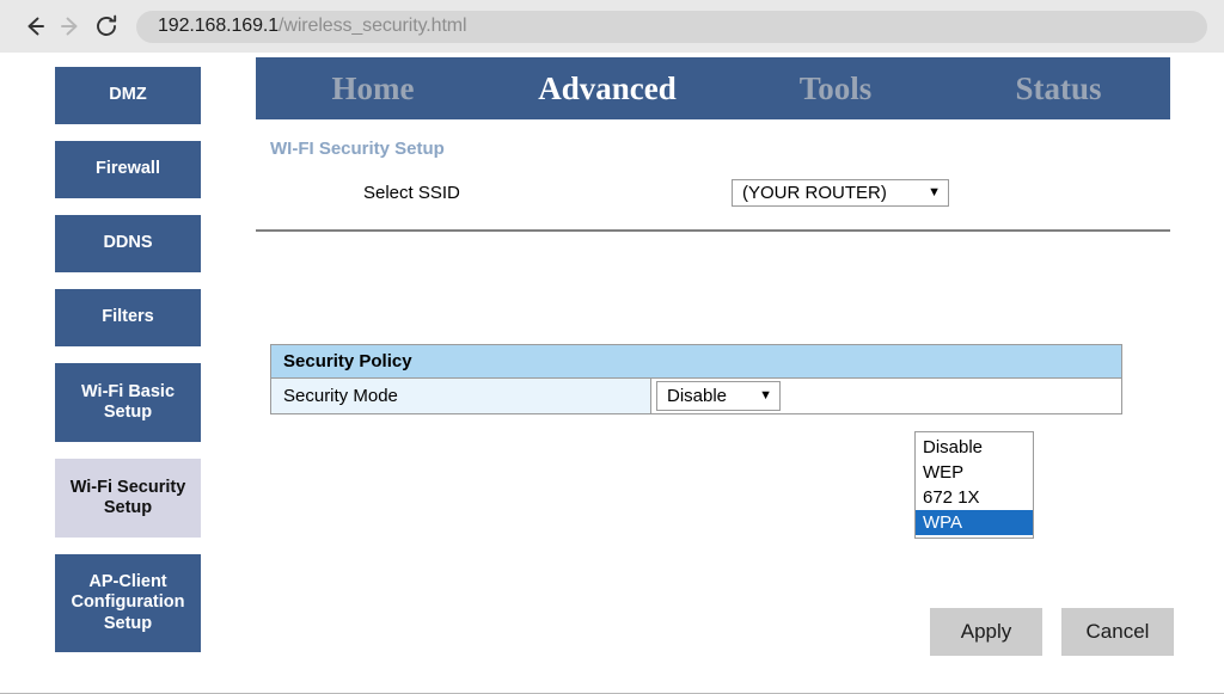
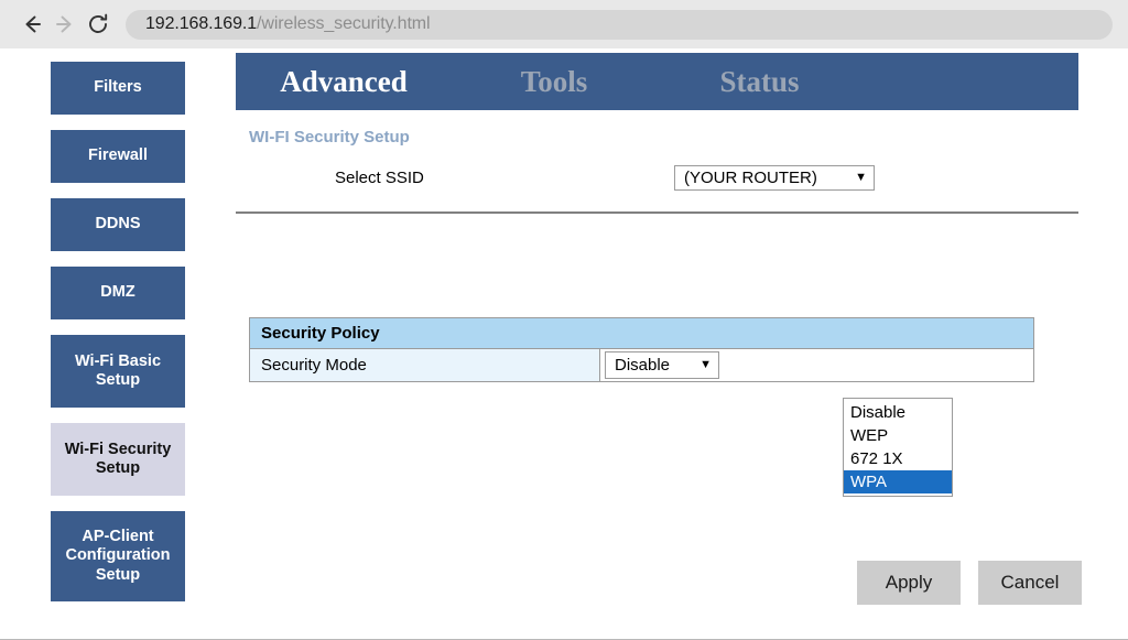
  192.168.169.1
  /wireless_security.html
- DMZ
+ Filters
  Firewall
  DDNS
- Filters
+ DMZ
  Wi-Fi Basic Setup
  Wi-Fi Security Setup
  AP-Client Configuration Setup
- Home
  Advanced
  Tools
  Status
  WI-FI Security Setup
  Select SSID
  (YOUR ROUTER)
  ▼
  Security Policy
  Security Mode
  Disable
  ▼
  Disable
  WEP
  672 1X
  WPA
  Apply
  Cancel
